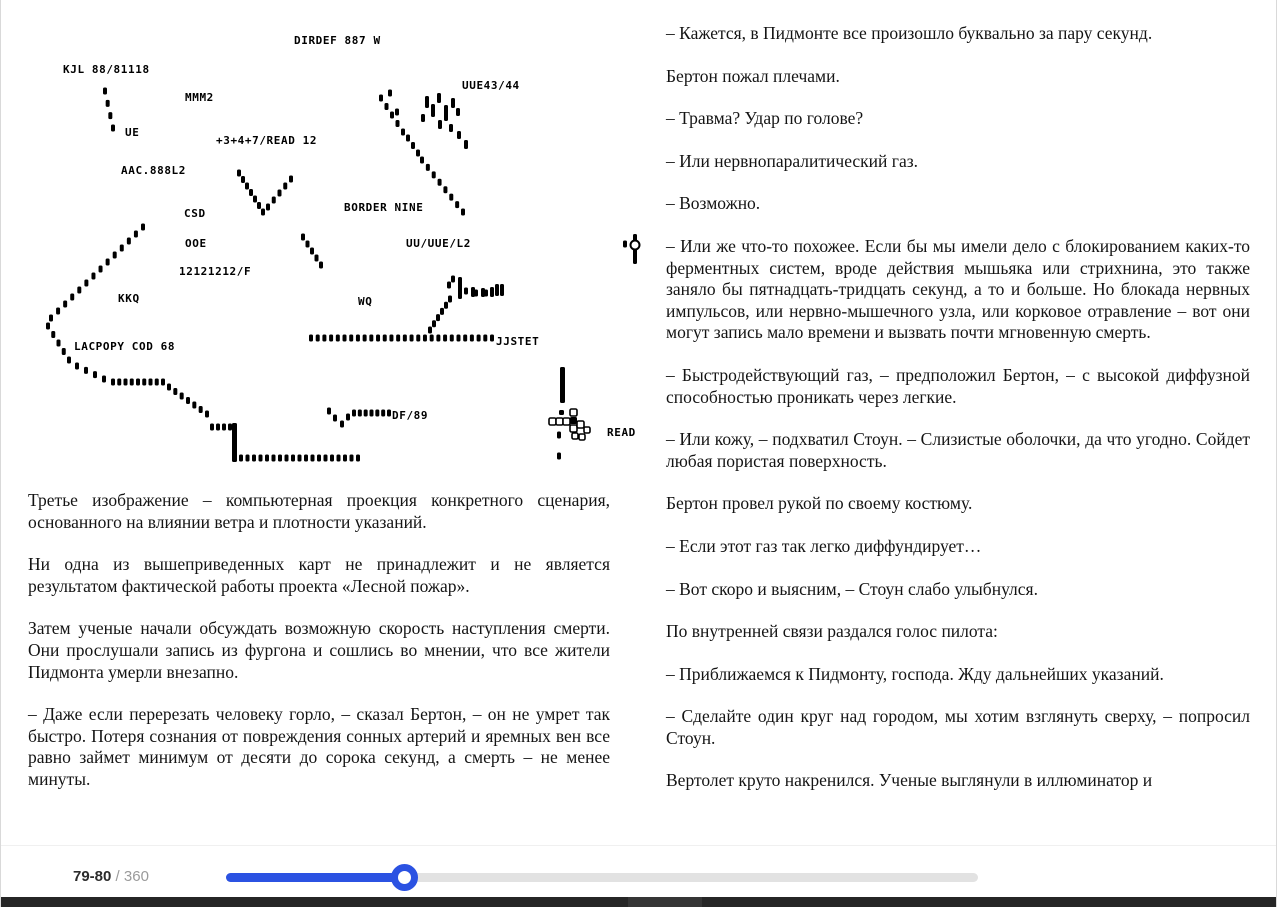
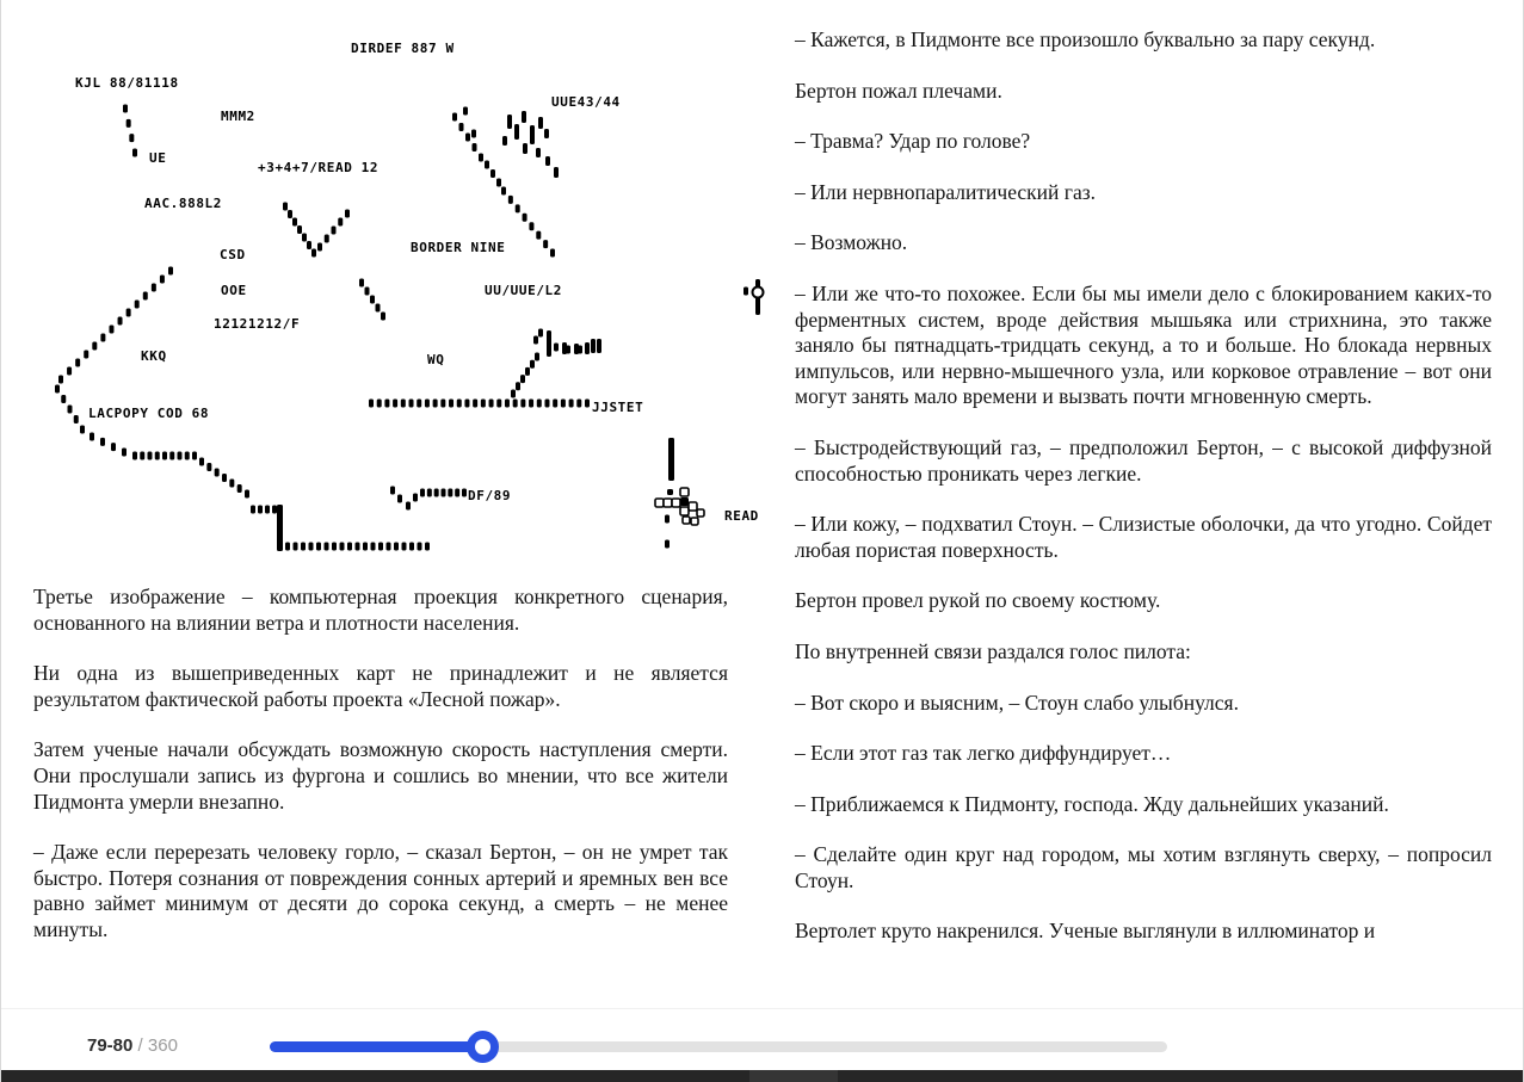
  DIRDEF 887 W
  KJL 88/81118
  UUE43/44
  MMM2
  UE
  +3+4+7/READ 12
  AAC.888L2
  CSD
  BORDER NINE
  OOE
  UU/UUE/L2
  12121212/F
  KKQ
  WQ
  LACPOPY COD 68
  JJSTET
  DF/89
  READ
- Третье изображение – компьютерная проекция конкретного сценария, основанного на влиянии ветра и плотности указаний.
+ Третье изображение – компьютерная проекция конкретного сценария, основанного на влиянии ветра и плотности населения.
  Ни одна из вышеприведенных карт не принадлежит и не является результатом фактической работы проекта «Лесной пожар».
  Затем ученые начали обсуждать возможную скорость наступления смерти. Они прослушали запись из фургона и сошлись во мнении, что все жители Пидмонта умерли внезапно.
  – Даже если перерезать человеку горло, – сказал Бертон, – он не умрет так быстро. Потеря сознания от повреждения сонных артерий и яремных вен все равно займет минимум от десяти до сорока секунд, а смерть – не менее минуты.
  – Кажется, в Пидмонте все произошло буквально за пару секунд.
  Бертон пожал плечами.
  – Травма? Удар по голове?
  – Или нервнопаралитический газ.
  – Возможно.
- – Или же что-то похожее. Если бы мы имели дело с блокированием каких-то ферментных систем, вроде действия мышьяка или стрихнина, это также заняло бы пятнадцать-тридцать секунд, а то и больше. Но блокада нервных импульсов, или нервно-мышечного узла, или корковое отравление – вот они могут запись мало времени и вызвать почти мгновенную смерть.
+ – Или же что-то похожее. Если бы мы имели дело с блокированием каких-то ферментных систем, вроде действия мышьяка или стрихнина, это также заняло бы пятнадцать-тридцать секунд, а то и больше. Но блокада нервных импульсов, или нервно-мышечного узла, или корковое отравление – вот они могут занять мало времени и вызвать почти мгновенную смерть.
  – Быстродействующий газ, – предположил Бертон, – с высокой диффузной способностью проникать через легкие.
  – Или кожу, – подхватил Стоун. – Слизистые оболочки, да что угодно. Сойдет любая пористая поверхность.
  Бертон провел рукой по своему костюму.
- – Если этот газ так легко диффундирует…
+ По внутренней связи раздался голос пилота:
  – Вот скоро и выясним, – Стоун слабо улыбнулся.
- По внутренней связи раздался голос пилота:
+ – Если этот газ так легко диффундирует…
  – Приближаемся к Пидмонту, господа. Жду дальнейших указаний.
  – Сделайте один круг над городом, мы хотим взглянуть сверху, – попросил Стоун.
  Вертолет круто накренился. Ученые выглянули в иллюминатор и
  79-80 / 360
